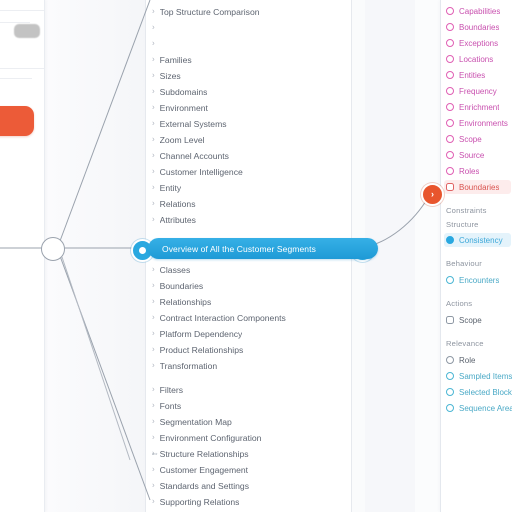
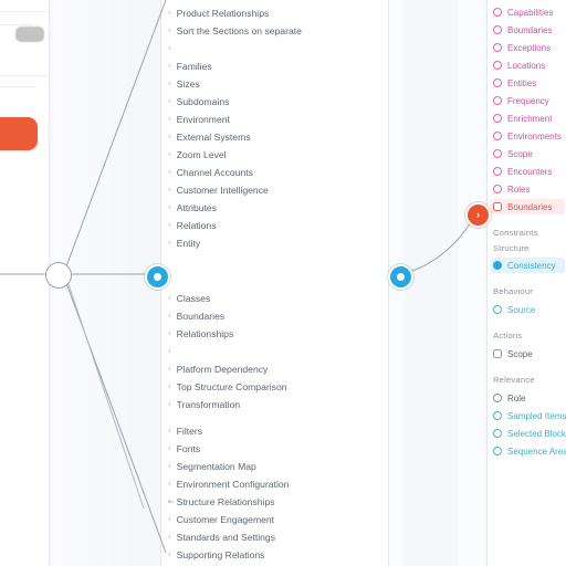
  ›
- Top Structure Comparison
+ Product Relationships
  ›
+ Sort the Sections on separate
  ›
  ›
  Families
  ›
  Sizes
  ›
  Subdomains
  ›
  Environment
  ›
  External Systems
  ›
  Zoom Level
  ›
  Channel Accounts
  ›
  Customer Intelligence
  ›
- Entity
+ Attributes
  ›
  Relations
  ›
- Attributes
+ Entity
  ›
  Classes
  ›
  Boundaries
  ›
  Relationships
  ›
- Contract Interaction Components
  ›
  Platform Dependency
  ›
- Product Relationships
+ Top Structure Comparison
  ›
  Transformation
  ›
  Filters
  ›
  Fonts
  ›
  Segmentation Map
  ›
  Environment Configuration
  ›
  Structure Relationships
  ⇔
  ›
  Customer Engagement
  ›
  Standards and Settings
  ›
  Supporting Relations
- Overview of All the Customer Segments
  Capabilities
  Boundaries
  Exceptions
  Locations
  Entities
  Frequency
  Enrichment
  Environments
  Scope
- Source
+ Encounters
  Roles
  Boundaries
  Constraints
  Structure
  Consistency
  Behaviour
- Encounters
+ Source
  Actions
  Scope
  Relevance
  Role
  Sampled Items
  Selected Block
  Sequence Area
